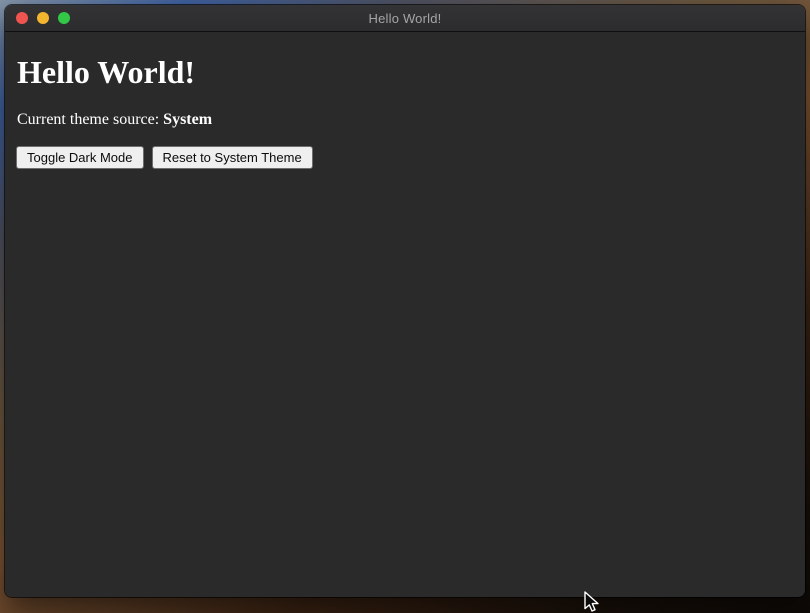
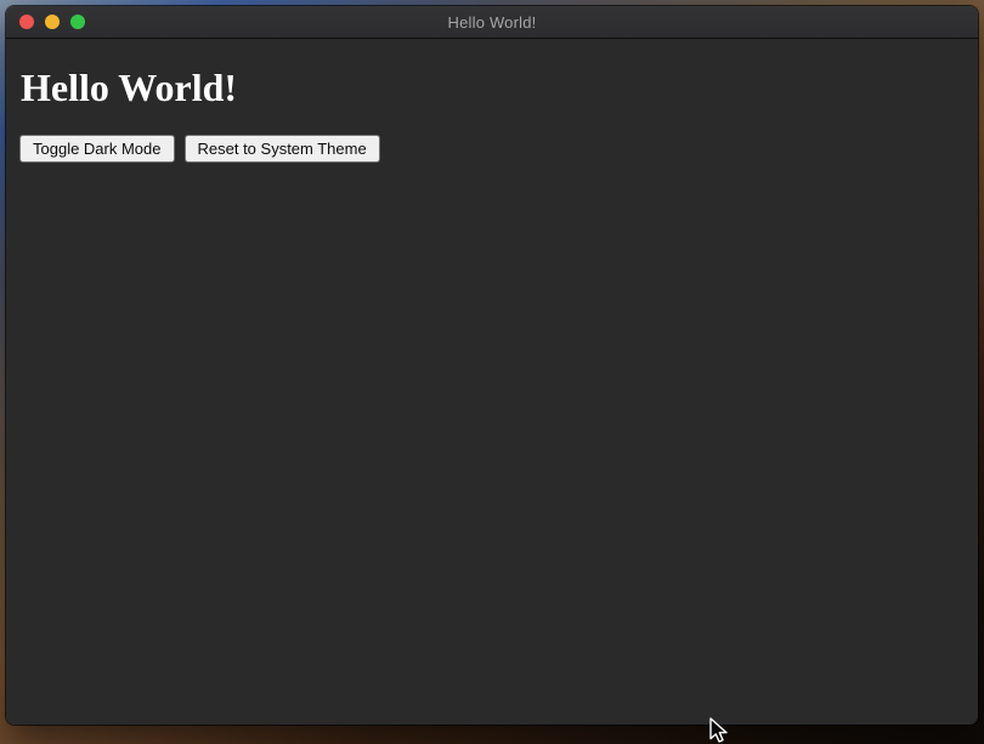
  Hello World!
  Hello World!
- Current theme source: System
  Toggle Dark Mode Reset to System Theme
